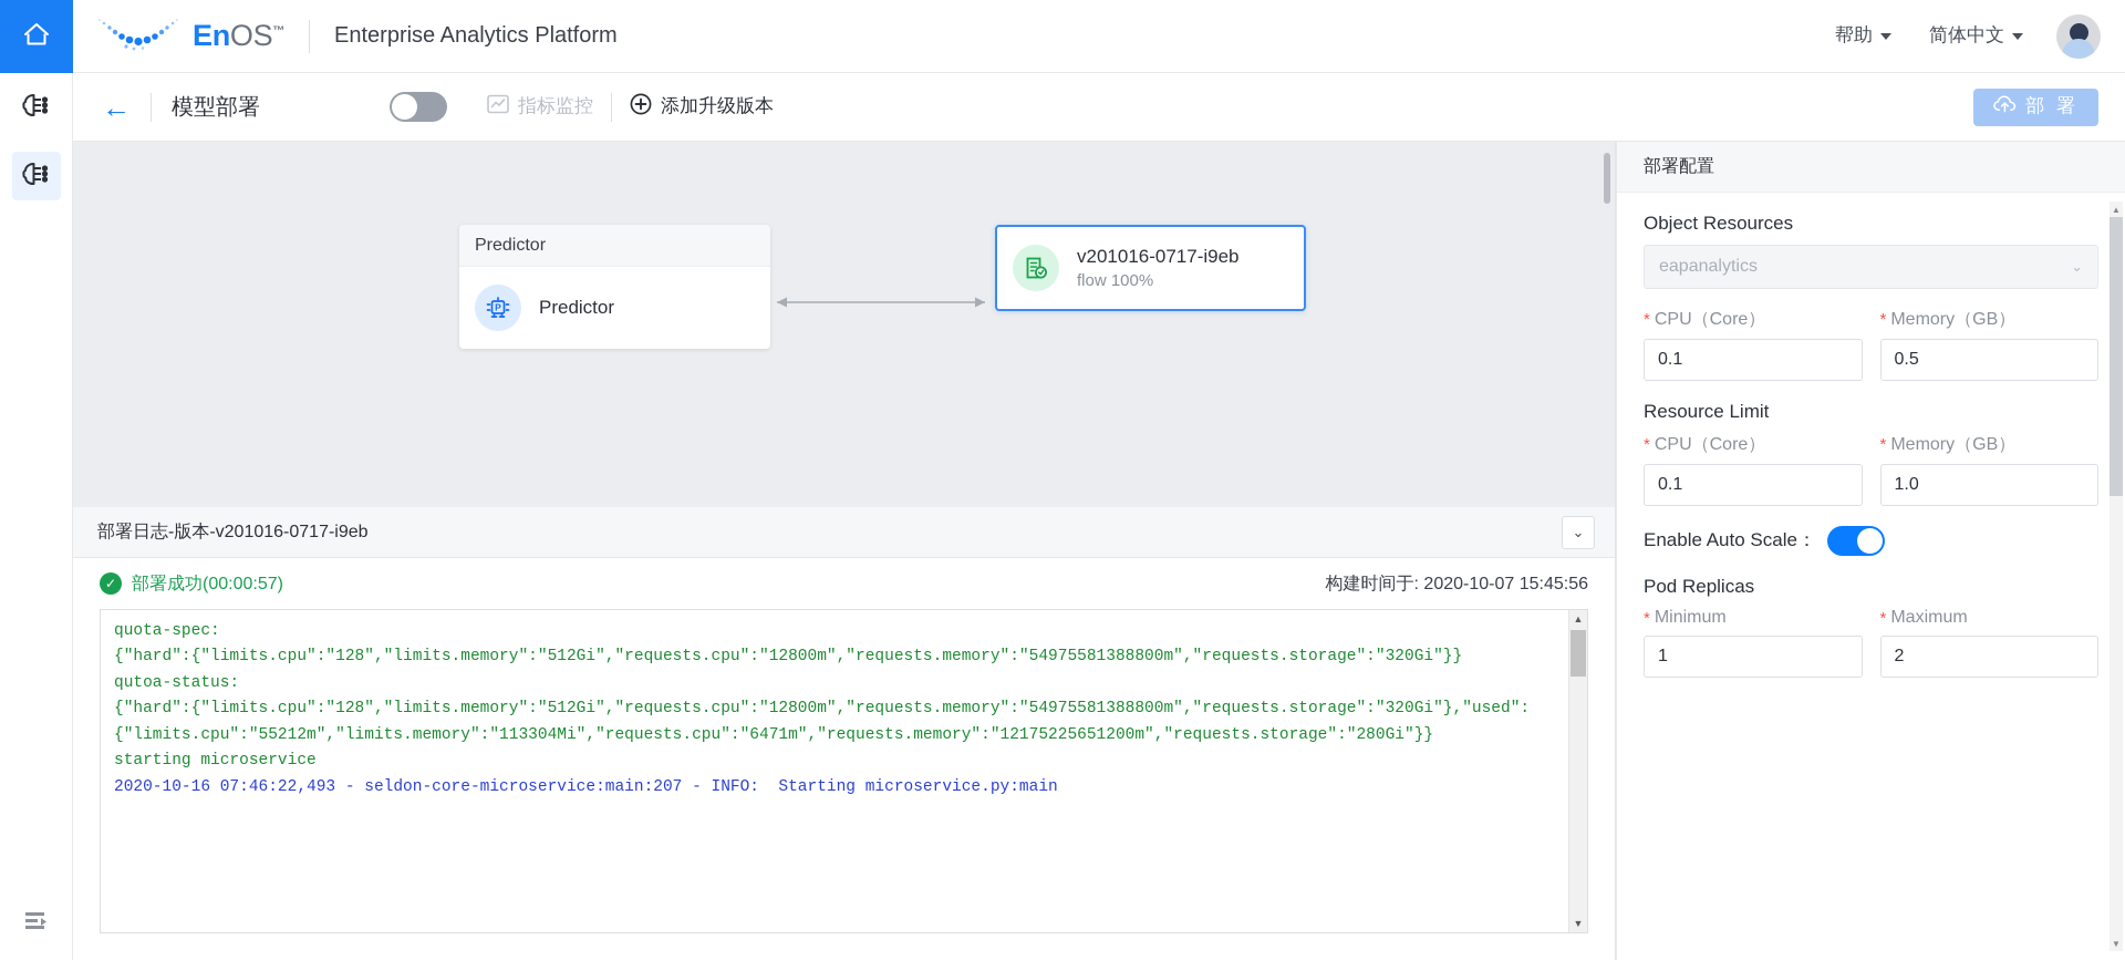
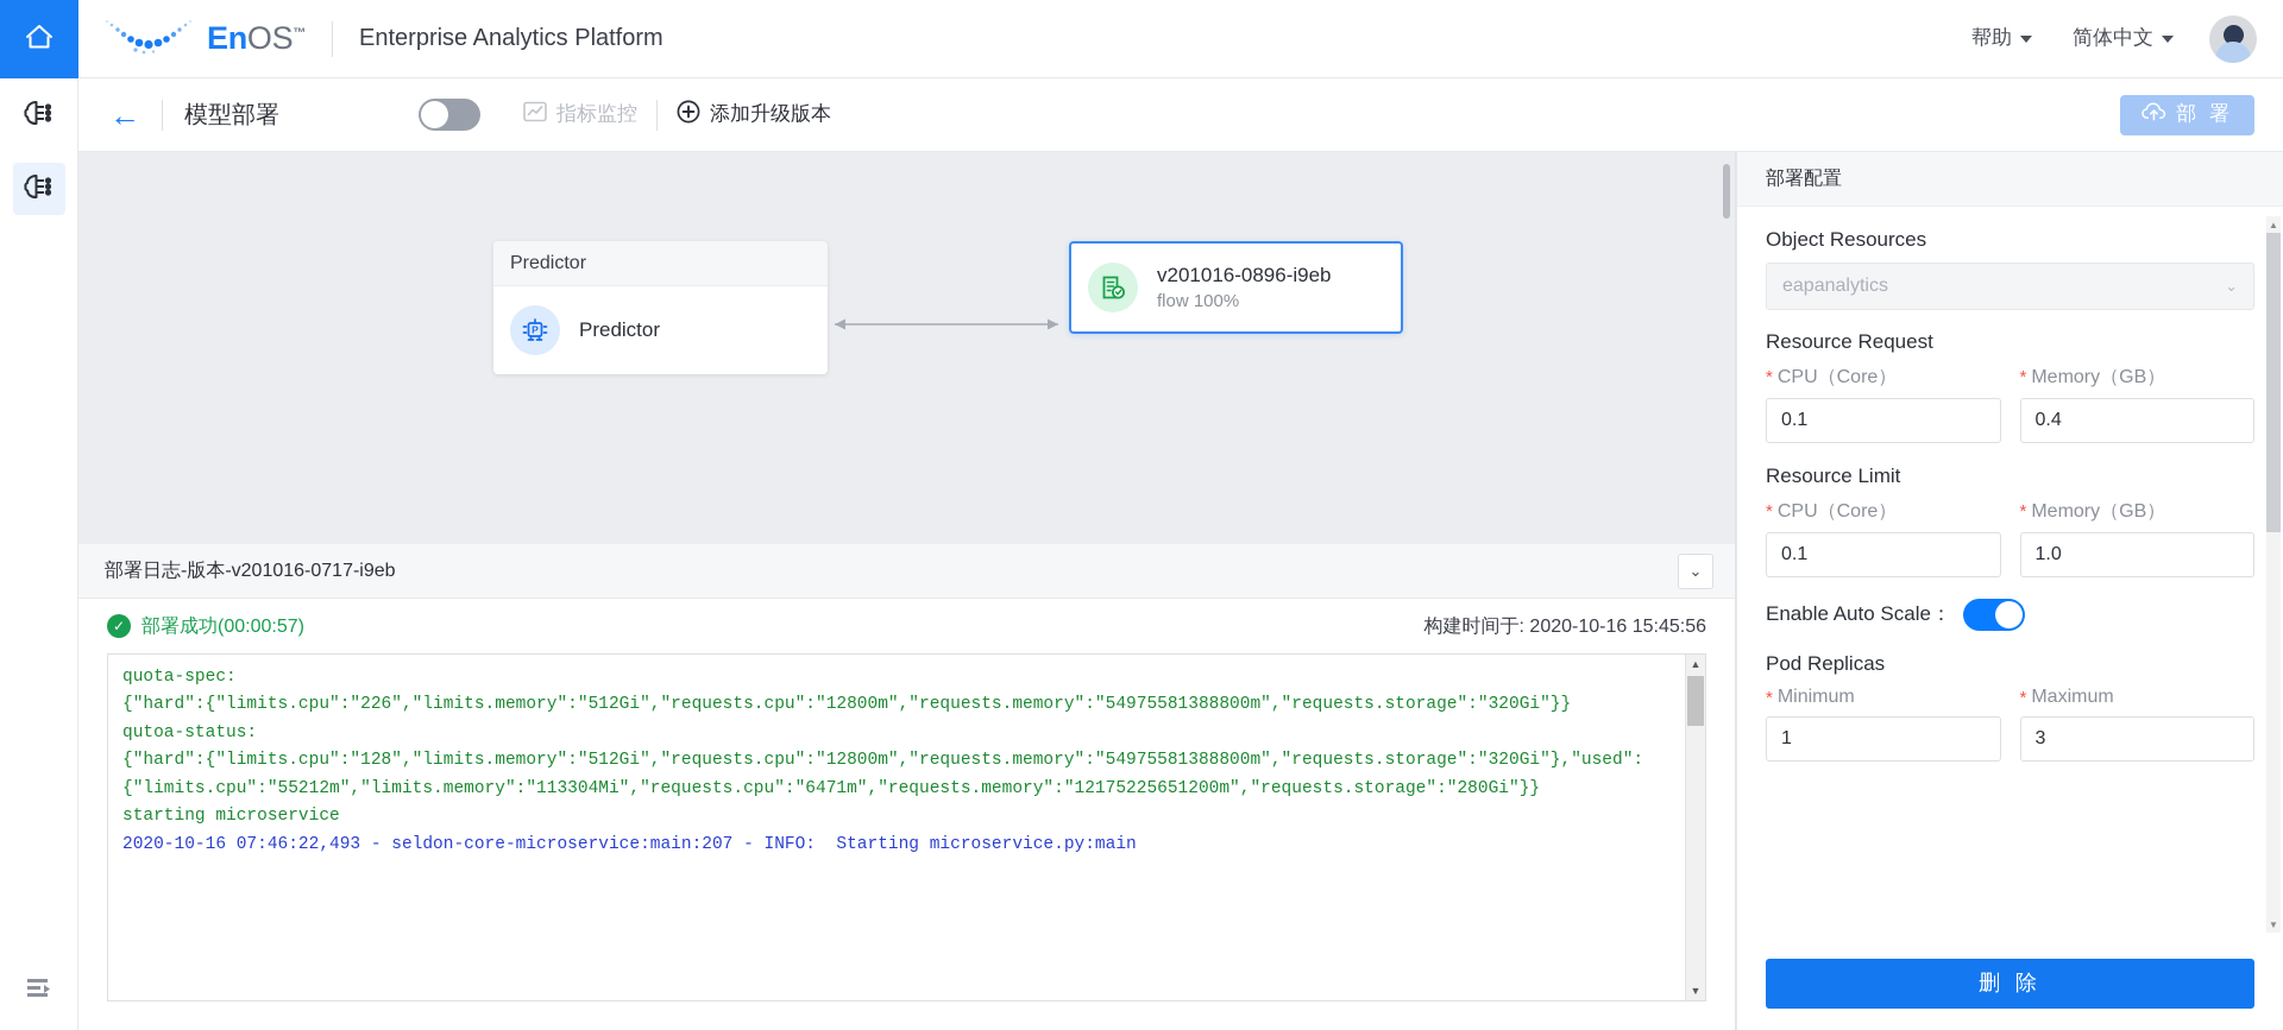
  EnOS™
  Enterprise Analytics Platform
  帮助
  简体中文
  ←
  模型部署
  指标监控
  添加升级版本
  部 署
  Predictor
  P
  Predictor
- v201016-0717-i9eb
+ v201016-0896-i9eb
  flow 100%
  部署日志-版本-v201016-0717-i9eb
  ⌄
  ✓
  部署成功(00:00:57)
- 构建时间于: 2020-10-07 15:45:56
+ 构建时间于: 2020-10-16 15:45:56
- quota-spec: {"hard":{"limits.cpu":"128","limits.memory":"512Gi","requests.cpu":"12800m","requests.memory":"54975581388800m","requests.storage":"320Gi"}} qutoa-status: {"hard":{"limits.cpu":"128","limits.memory":"512Gi","requests.cpu":"12800m","requests.memory":"54975581388800m","requests.storage":"320Gi"},"used":{"limits.cpu":"55212m","limits.memory":"113304Mi","requests.cpu":"6471m","requests.memory":"12175225651200m","requests.storage":"280Gi"}} starting microservice 2020-10-16 07:46:22,493 - seldon-core-microservice:main:207 - INFO: Starting microservice.py:main
+ quota-spec: {"hard":{"limits.cpu":"226","limits.memory":"512Gi","requests.cpu":"12800m","requests.memory":"54975581388800m","requests.storage":"320Gi"}} qutoa-status: {"hard":{"limits.cpu":"128","limits.memory":"512Gi","requests.cpu":"12800m","requests.memory":"54975581388800m","requests.storage":"320Gi"},"used":{"limits.cpu":"55212m","limits.memory":"113304Mi","requests.cpu":"6471m","requests.memory":"12175225651200m","requests.storage":"280Gi"}} starting microservice 2020-10-16 07:46:22,493 - seldon-core-microservice:main:207 - INFO: Starting microservice.py:main
  ▲
  ▼
  部署配置
  Object Resources
  eapanalytics
  ⌄
+ Resource Request
  *
  CPU（Core）
  0.1
  *
  Memory（GB）
- 0.5
+ 0.4
  Resource Limit
  *
  CPU（Core）
  0.1
  *
  Memory（GB）
  1.0
  Enable Auto Scale：
  Pod Replicas
  *
  Minimum
  1
  *
  Maximum
- 2
+ 3
  ▲
  ▼
+ 删 除
